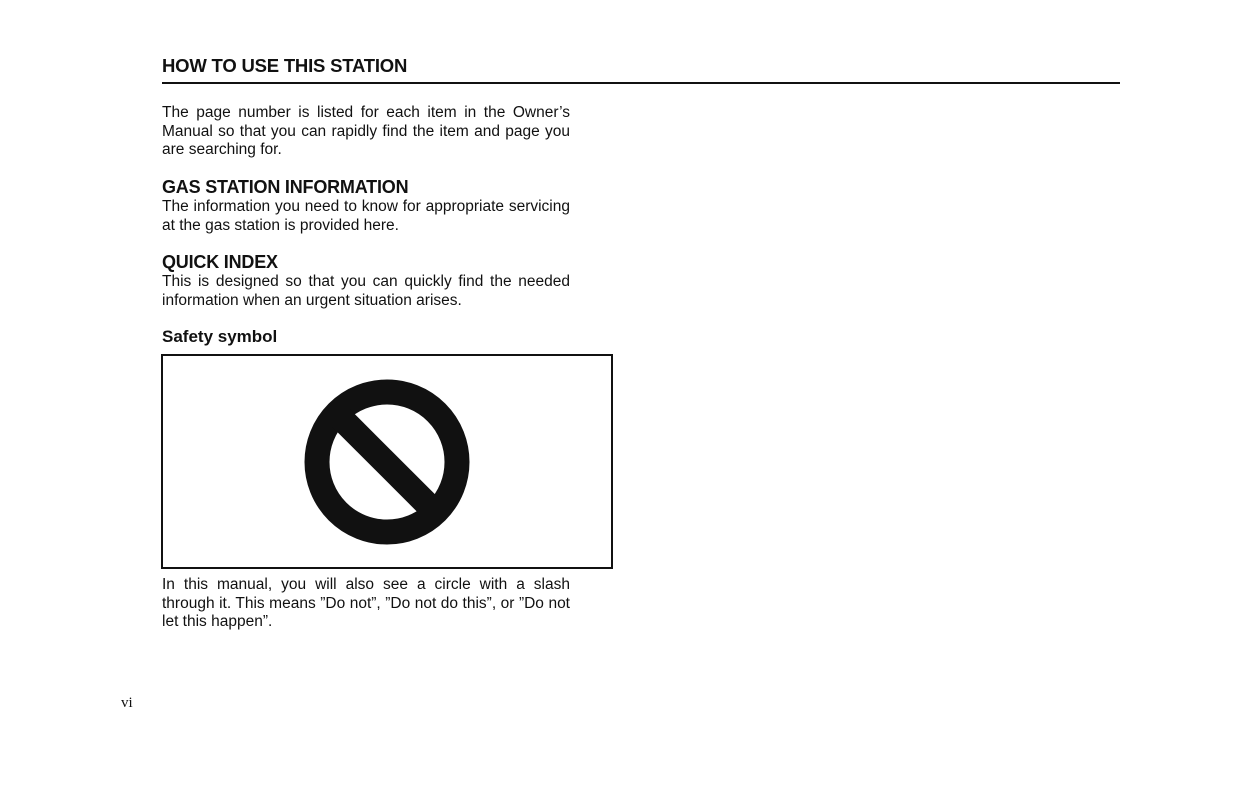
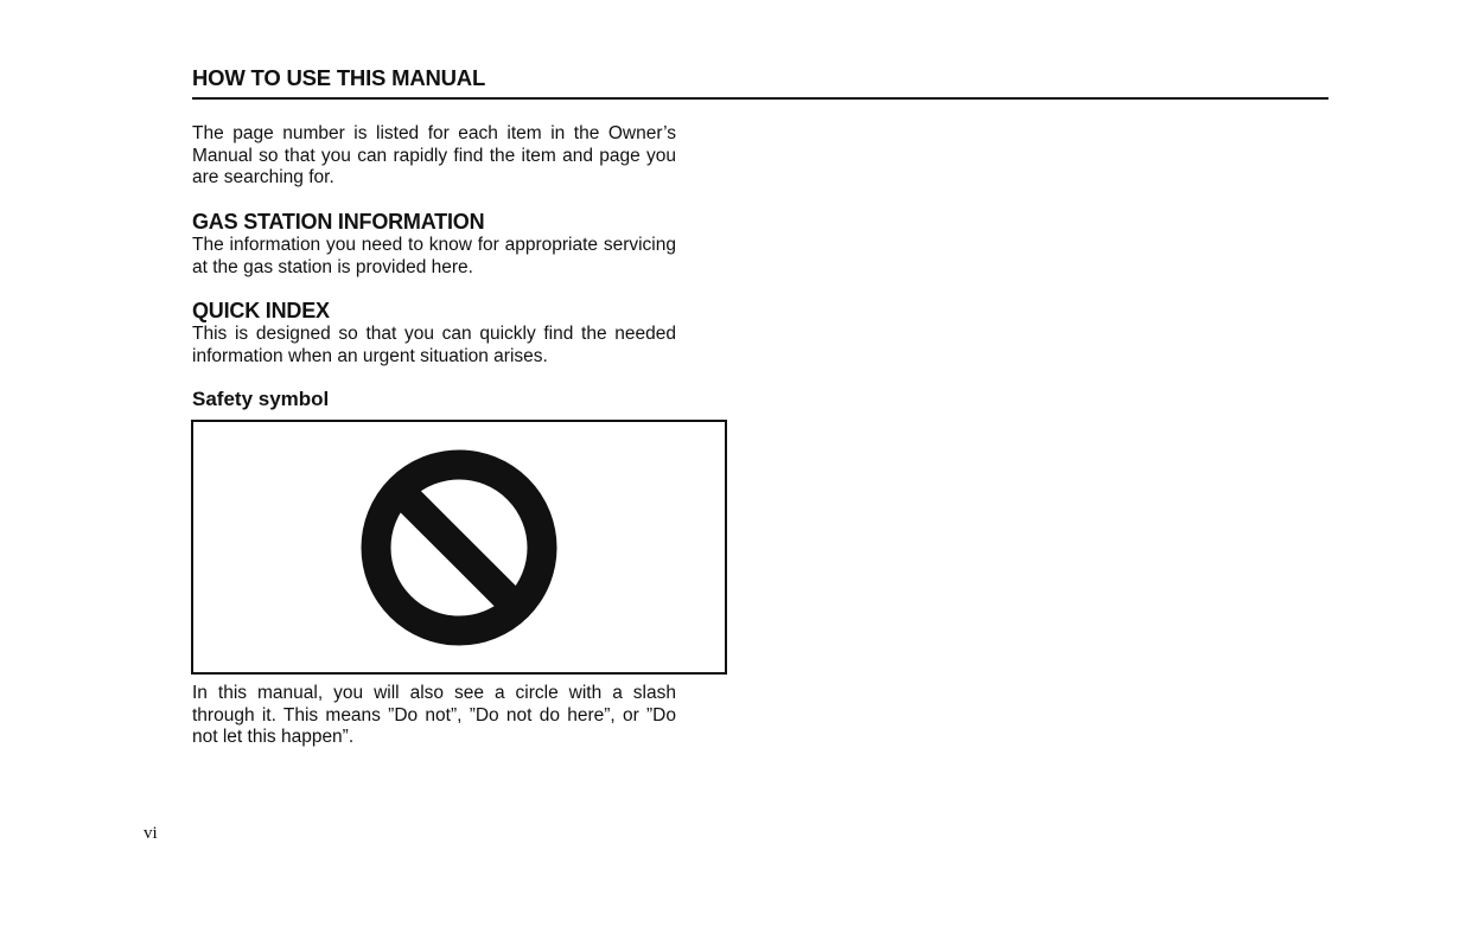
- HOW TO USE THIS STATION
+ HOW TO USE THIS MANUAL
  The page number is listed for each item in the Owner’s Manual so that you can rapidly find the item and page you are searching for.
  GAS STATION INFORMATION
  The information you need to know for appropriate servicing at the gas station is provided here.
  QUICK INDEX
  This is designed so that you can quickly find the needed information when an urgent situation arises.
  Safety symbol
- In this manual, you will also see a circle with a slash through it. This means ”Do not”, ”Do not do this”, or ”Do not let this happen”.
+ In this manual, you will also see a circle with a slash through it. This means ”Do not”, ”Do not do here”, or ”Do not let this happen”.
  vi
